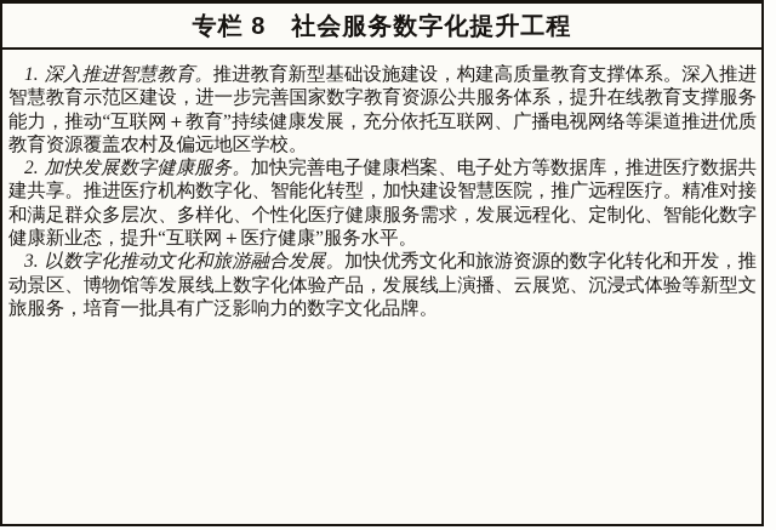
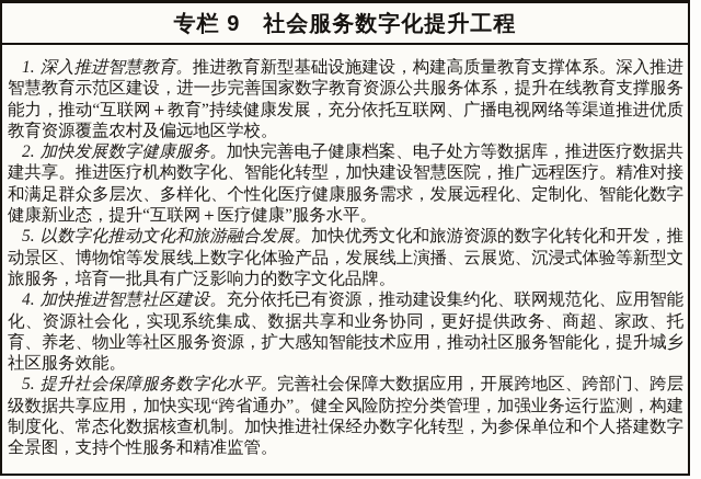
- 专栏 8 社会服务数字化提升工程
+ 专栏 9 社会服务数字化提升工程
  1. 深入推进智慧教育。推进教育新型基础设施建设，构建高质量教育支撑体系。深入推进智慧教育示范区建设，进一步完善国家数字教育资源公共服务体系，提升在线教育支撑服务能力，推动“互联网＋教育”持续健康发展，充分依托互联网、广播电视网络等渠道推进优质教育资源覆盖农村及偏远地区学校。
  2. 加快发展数字健康服务。加快完善电子健康档案、电子处方等数据库，推进医疗数据共建共享。推进医疗机构数字化、智能化转型，加快建设智慧医院，推广远程医疗。精准对接和满足群众多层次、多样化、个性化医疗健康服务需求，发展远程化、定制化、智能化数字健康新业态，提升“互联网＋医疗健康”服务水平。
- 3. 以数字化推动文化和旅游融合发展。加快优秀文化和旅游资源的数字化转化和开发，推动景区、博物馆等发展线上数字化体验产品，发展线上演播、云展览、沉浸式体验等新型文旅服务，培育一批具有广泛影响力的数字文化品牌。
+ 5. 以数字化推动文化和旅游融合发展。加快优秀文化和旅游资源的数字化转化和开发，推动景区、博物馆等发展线上数字化体验产品，发展线上演播、云展览、沉浸式体验等新型文旅服务，培育一批具有广泛影响力的数字文化品牌。
+ 4. 加快推进智慧社区建设。充分依托已有资源，推动建设集约化、联网规范化、应用智能化、资源社会化，实现系统集成、数据共享和业务协同，更好提供政务、商超、家政、托育、养老、物业等社区服务资源，扩大感知智能技术应用，推动社区服务智能化，提升城乡社区服务效能。
+ 5. 提升社会保障服务数字化水平。完善社会保障大数据应用，开展跨地区、跨部门、跨层级数据共享应用，加快实现“跨省通办”。健全风险防控分类管理，加强业务运行监测，构建制度化、常态化数据核查机制。加快推进社保经办数字化转型，为参保单位和个人搭建数字全景图，支持个性服务和精准监管。
